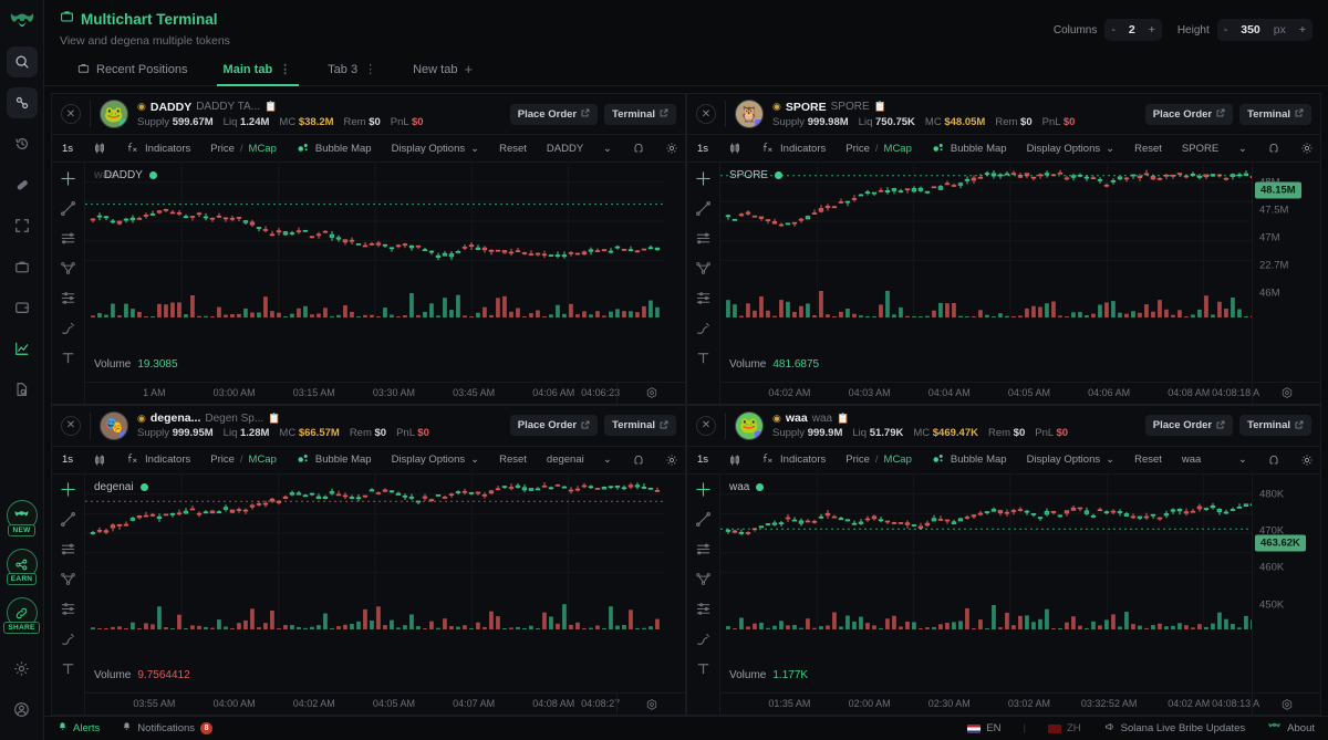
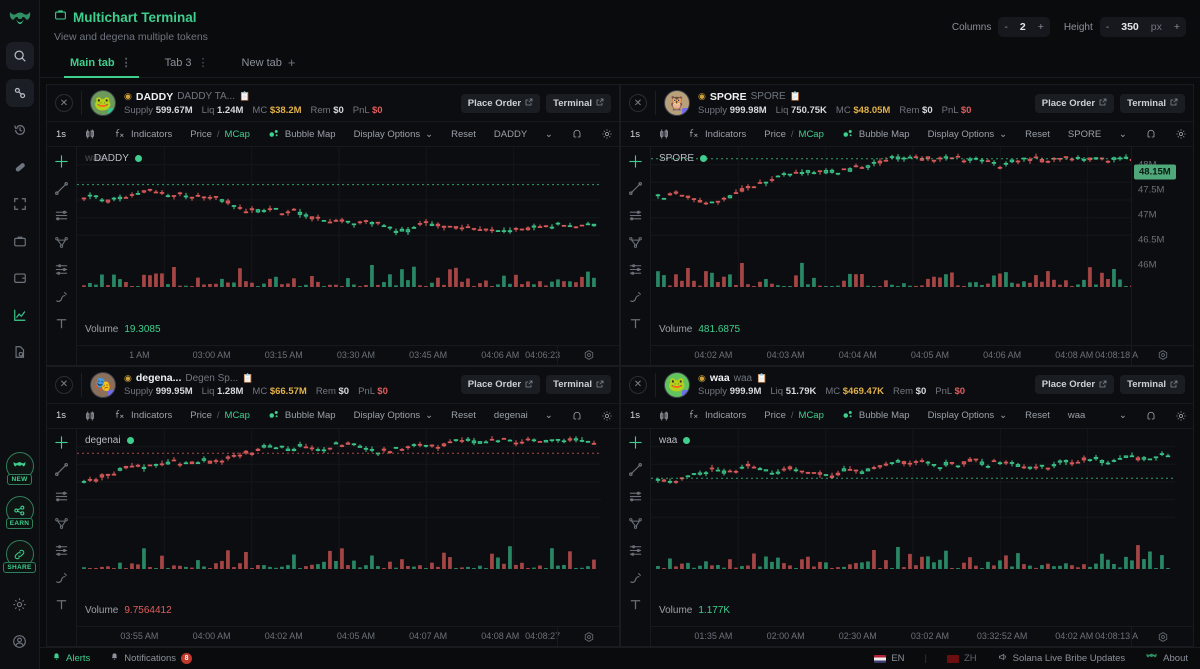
  Multichart Terminal
  View and degena multiple tokens
  Columns
  -
  2
  +
  Height
  -
  350
  px
  +
- Recent Positions
  Main tab
  ⋮
  Tab 3
  ⋮
  New tab
  +
  ✕
  🐸
  ◉
  DADDY
  DADDY TA...
  📋
  Supply 599.67M
  Liq 1.24M
  MC $38.2M
  Rem $0
  PnL $0
  Place Order
  Terminal
  1s
  Indicators
  Price
  /
  MCap
  Bubble Map
  Display Options
  ⌄
  Reset
  DADDY
  ⌄
  waa
  DADDY
  Volume 19.3085
  1 AM
  03:00 AM
  03:15 AM
  03:30 AM
  03:45 AM
  04:06 AM
  04:06:23
  ✕
  🦉
  ◉
  SPORE
  SPORE
  📋
  Supply 999.98M
  Liq 750.75K
  MC $48.05M
  Rem $0
  PnL $0
  Place Order
  Terminal
  1s
  Indicators
  Price
  /
  MCap
  Bubble Map
  Display Options
  ⌄
  Reset
  SPORE
  ⌄
  SPORE
  Volume 481.6875
  47.5M
  47M
- 22.7M
+ 46.5M
  46M
  48.15M
  04:02 AM
  04:03 AM
  04:04 AM
  04:05 AM
  04:06 AM
  04:08 AM
  04:08:18 A
  ✕
  🎭
  ◉
  degena...
  Degen Sp...
  📋
  Supply 999.95M
  Liq 1.28M
  MC $66.57M
  Rem $0
  PnL $0
  Place Order
  Terminal
  1s
  Indicators
  Price
  /
  MCap
  Bubble Map
  Display Options
  ⌄
  Reset
  degenai
  ⌄
  degenai
  Volume 9.7564412
  03:55 AM
  04:00 AM
  04:02 AM
  04:05 AM
  04:07 AM
  04:08 AM
  04:08:27
  ✕
  🐸
  ◉
  waa
  waa
  📋
  Supply 999.9M
  Liq 51.79K
  MC $469.47K
  Rem $0
  PnL $0
  Place Order
  Terminal
  1s
  Indicators
  Price
  /
  MCap
  Bubble Map
  Display Options
  ⌄
  Reset
  waa
  ⌄
  waa
  Volume 1.177K
- 480K
- 470K
- 460K
- 450K
- 463.62K
  01:35 AM
  02:00 AM
  02:30 AM
  03:02 AM
  03:32:52 AM
  04:02 AM
  04:08:13 A
  Alerts
  Notifications
  EN
  |
  ZH
  Solana Live Bribe Updates
  About
